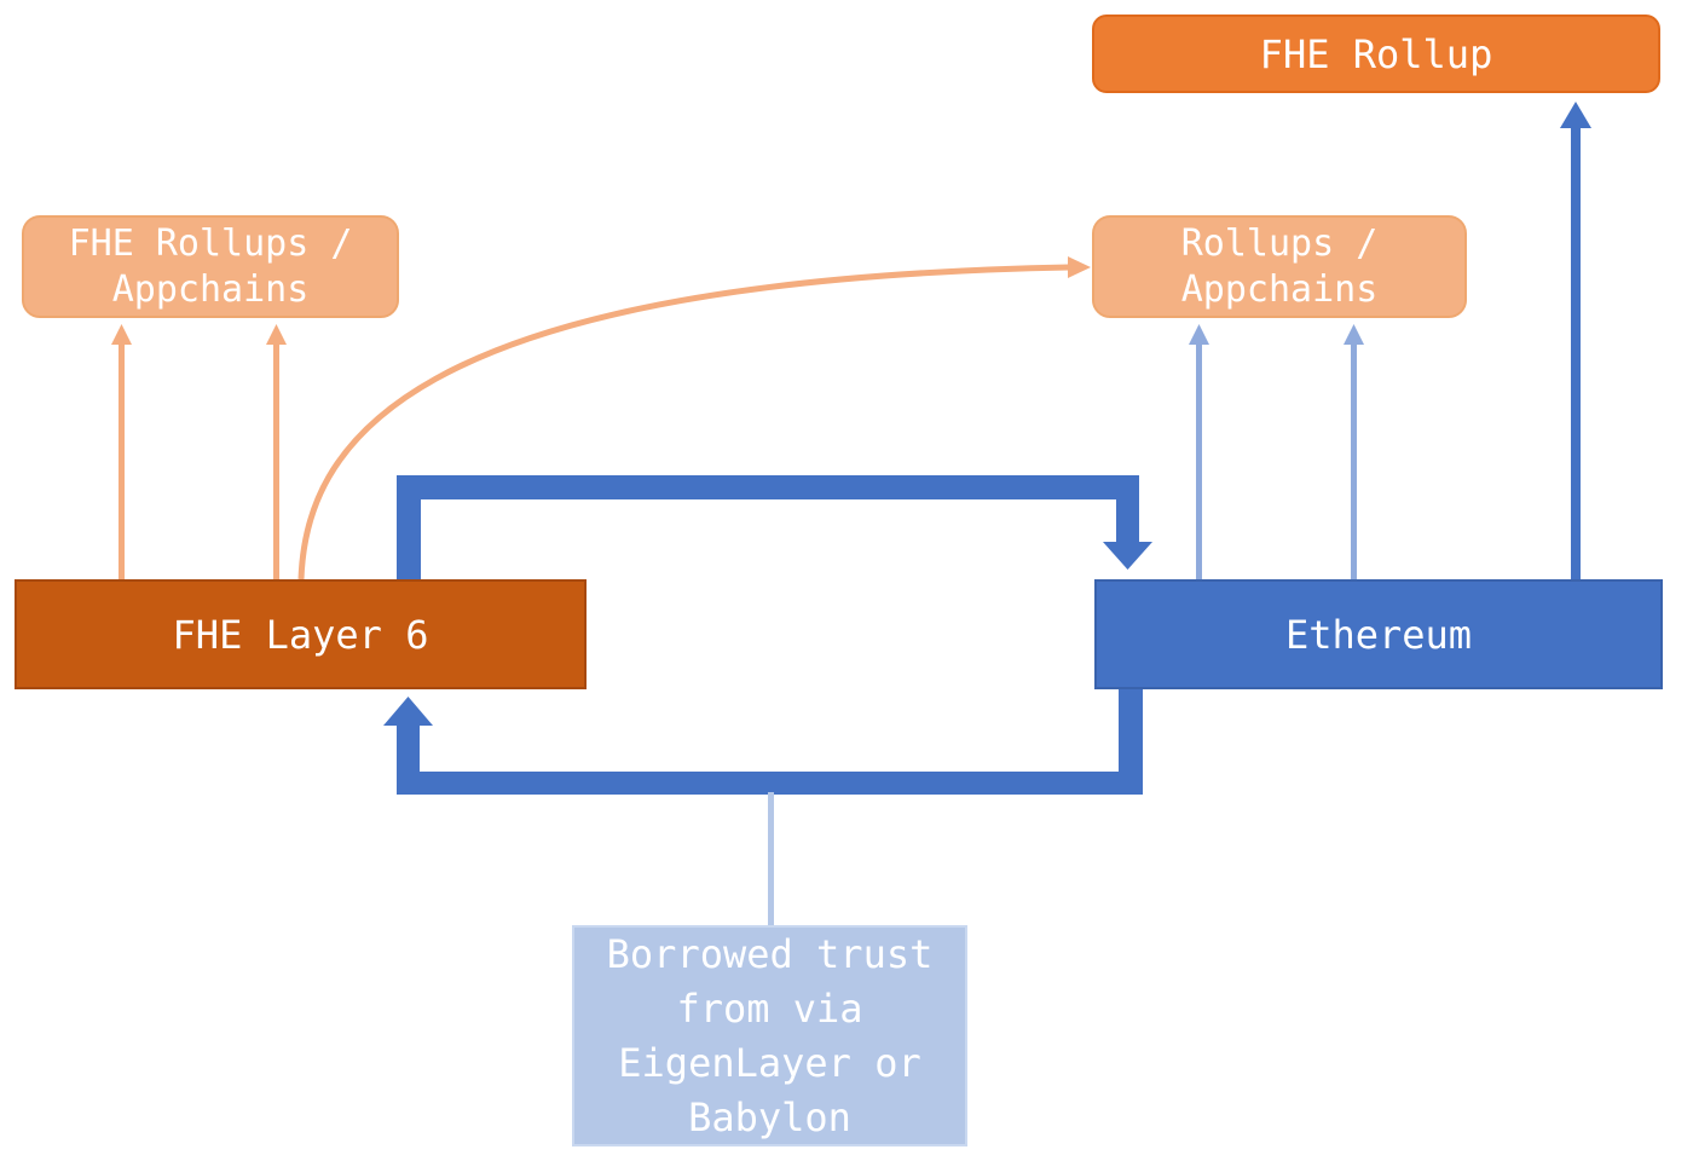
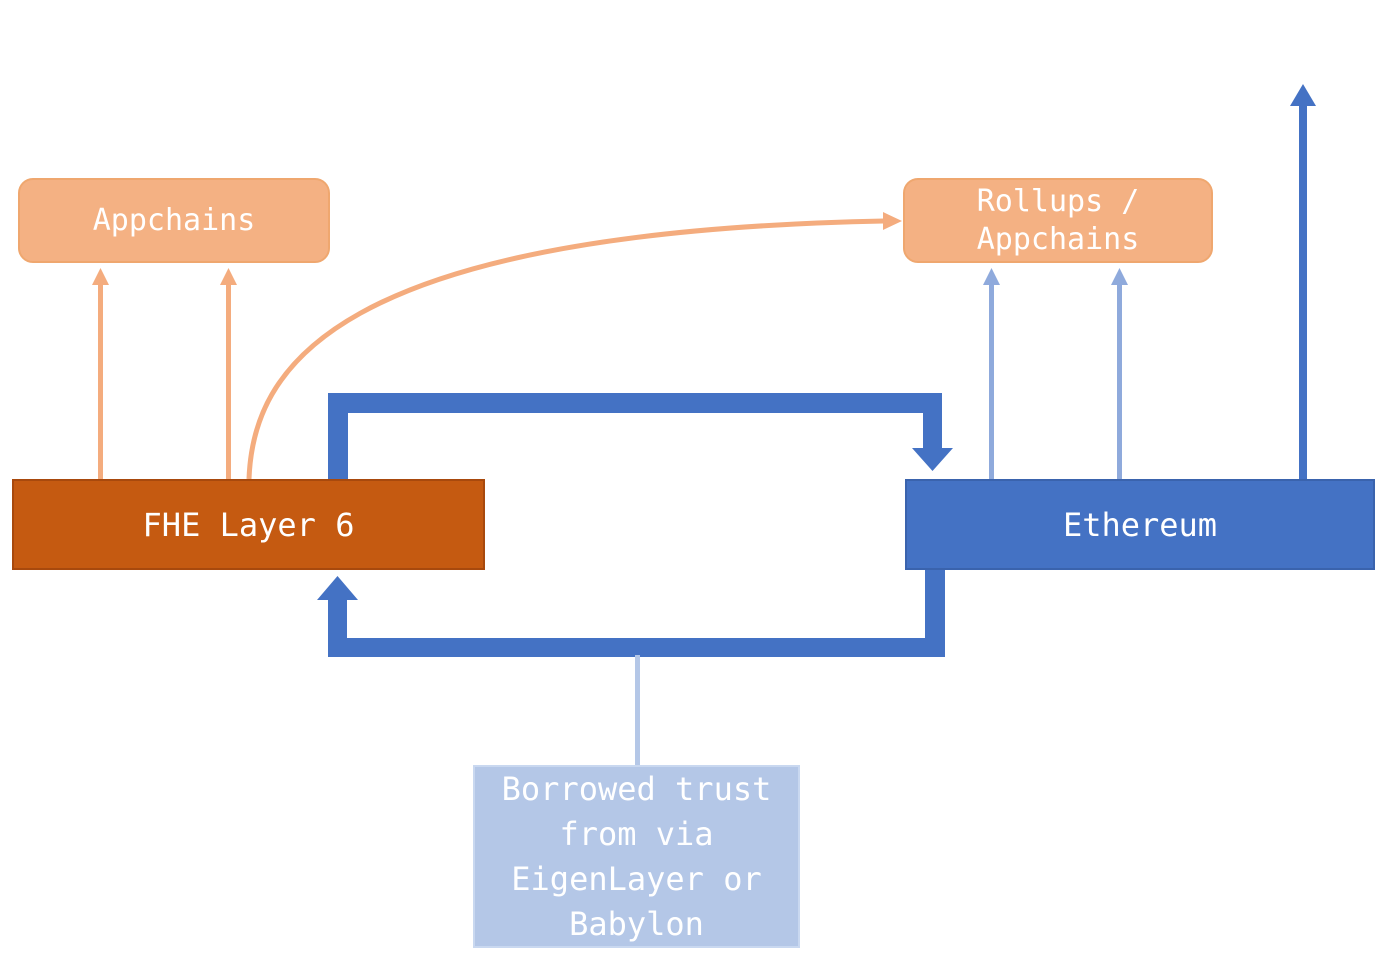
- FHE Rollup
- FHE Rollups /
  Appchains
  Rollups /
  Appchains
  FHE Layer 6
  Ethereum
  Borrowed trust
  from via
  EigenLayer or
  Babylon
